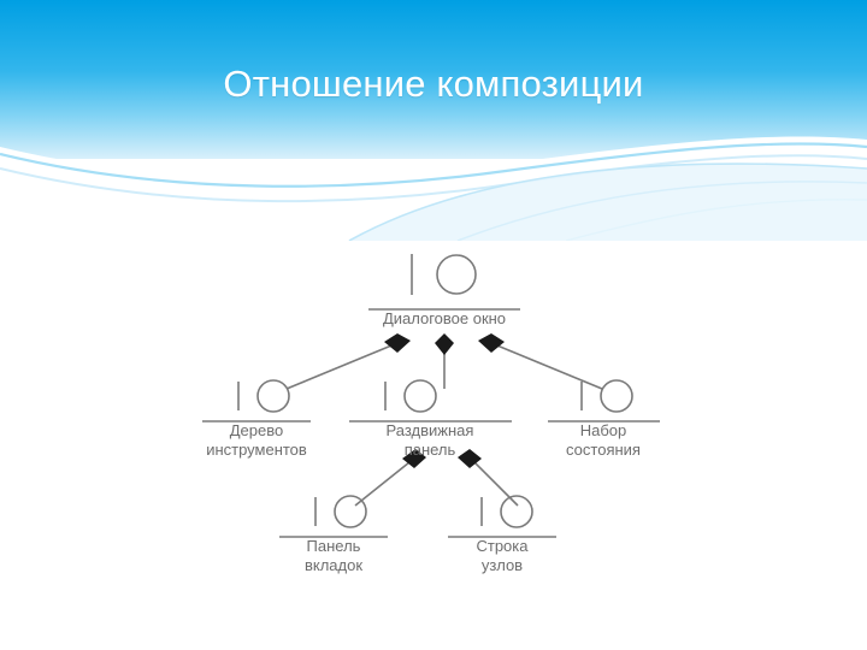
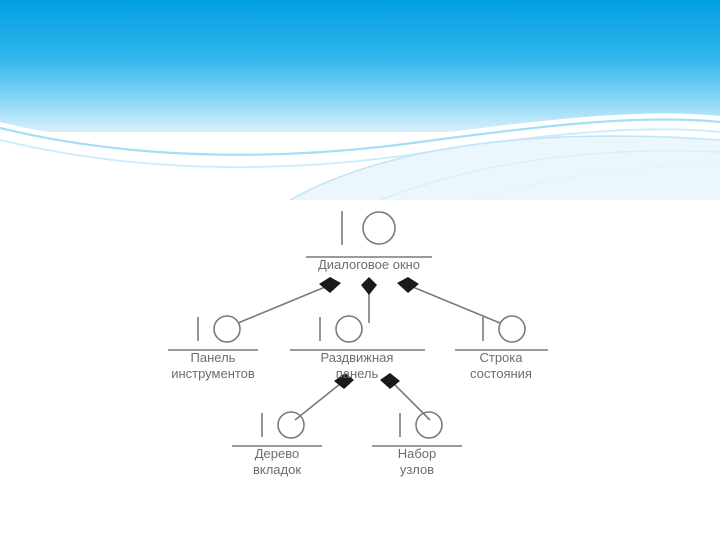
- Отношение композиции
  Диалоговое окно
- Дерево
+ Панель
  инструментов
  Раздвижная
  панель
- Набор
+ Строка
  состояния
- Панель
+ Дерево
  вкладок
- Строка
+ Набор
  узлов
